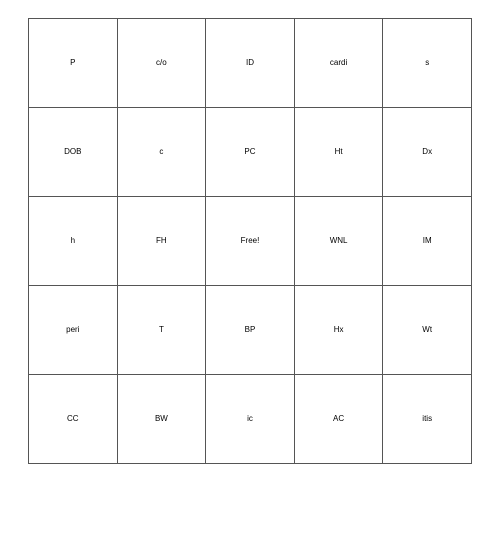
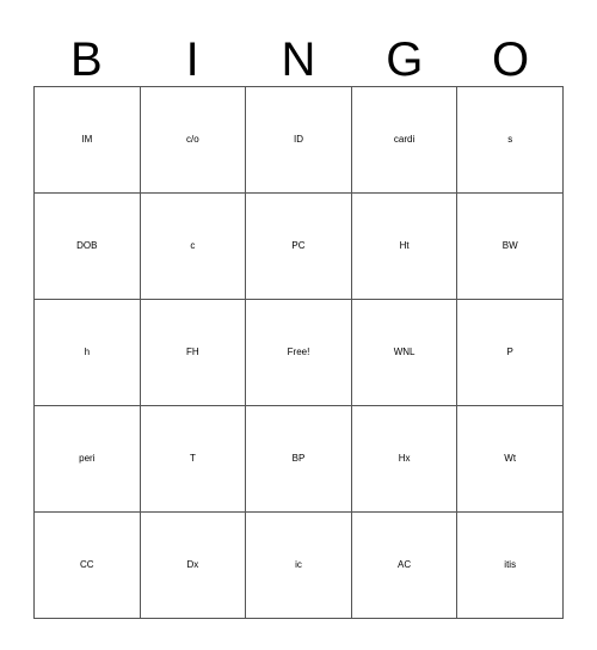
+ B
+ I
+ N
+ G
+ O
- P	c/o	ID	cardi	s
+ IM	c/o	ID	cardi	s
- DOB	c	PC	Ht	Dx
+ DOB	c	PC	Ht	BW
- h	FH	Free!	WNL	IM
+ h	FH	Free!	WNL	P
  peri	T	BP	Hx	Wt
- CC	BW	ic	AC	itis
+ CC	Dx	ic	AC	itis
